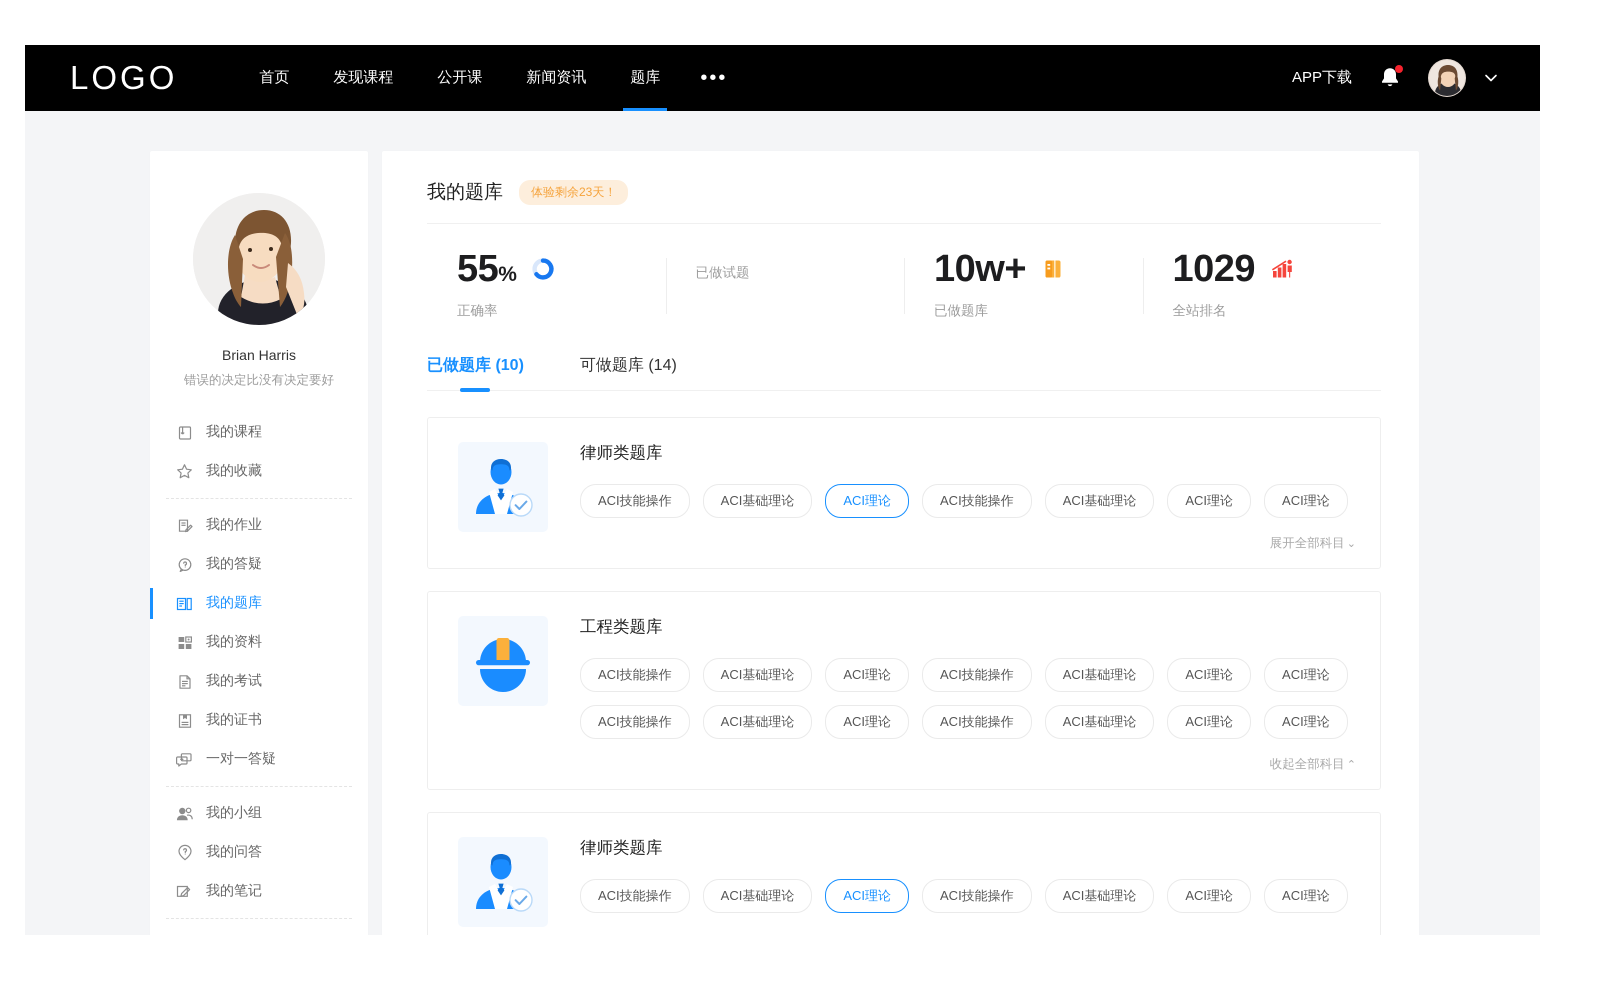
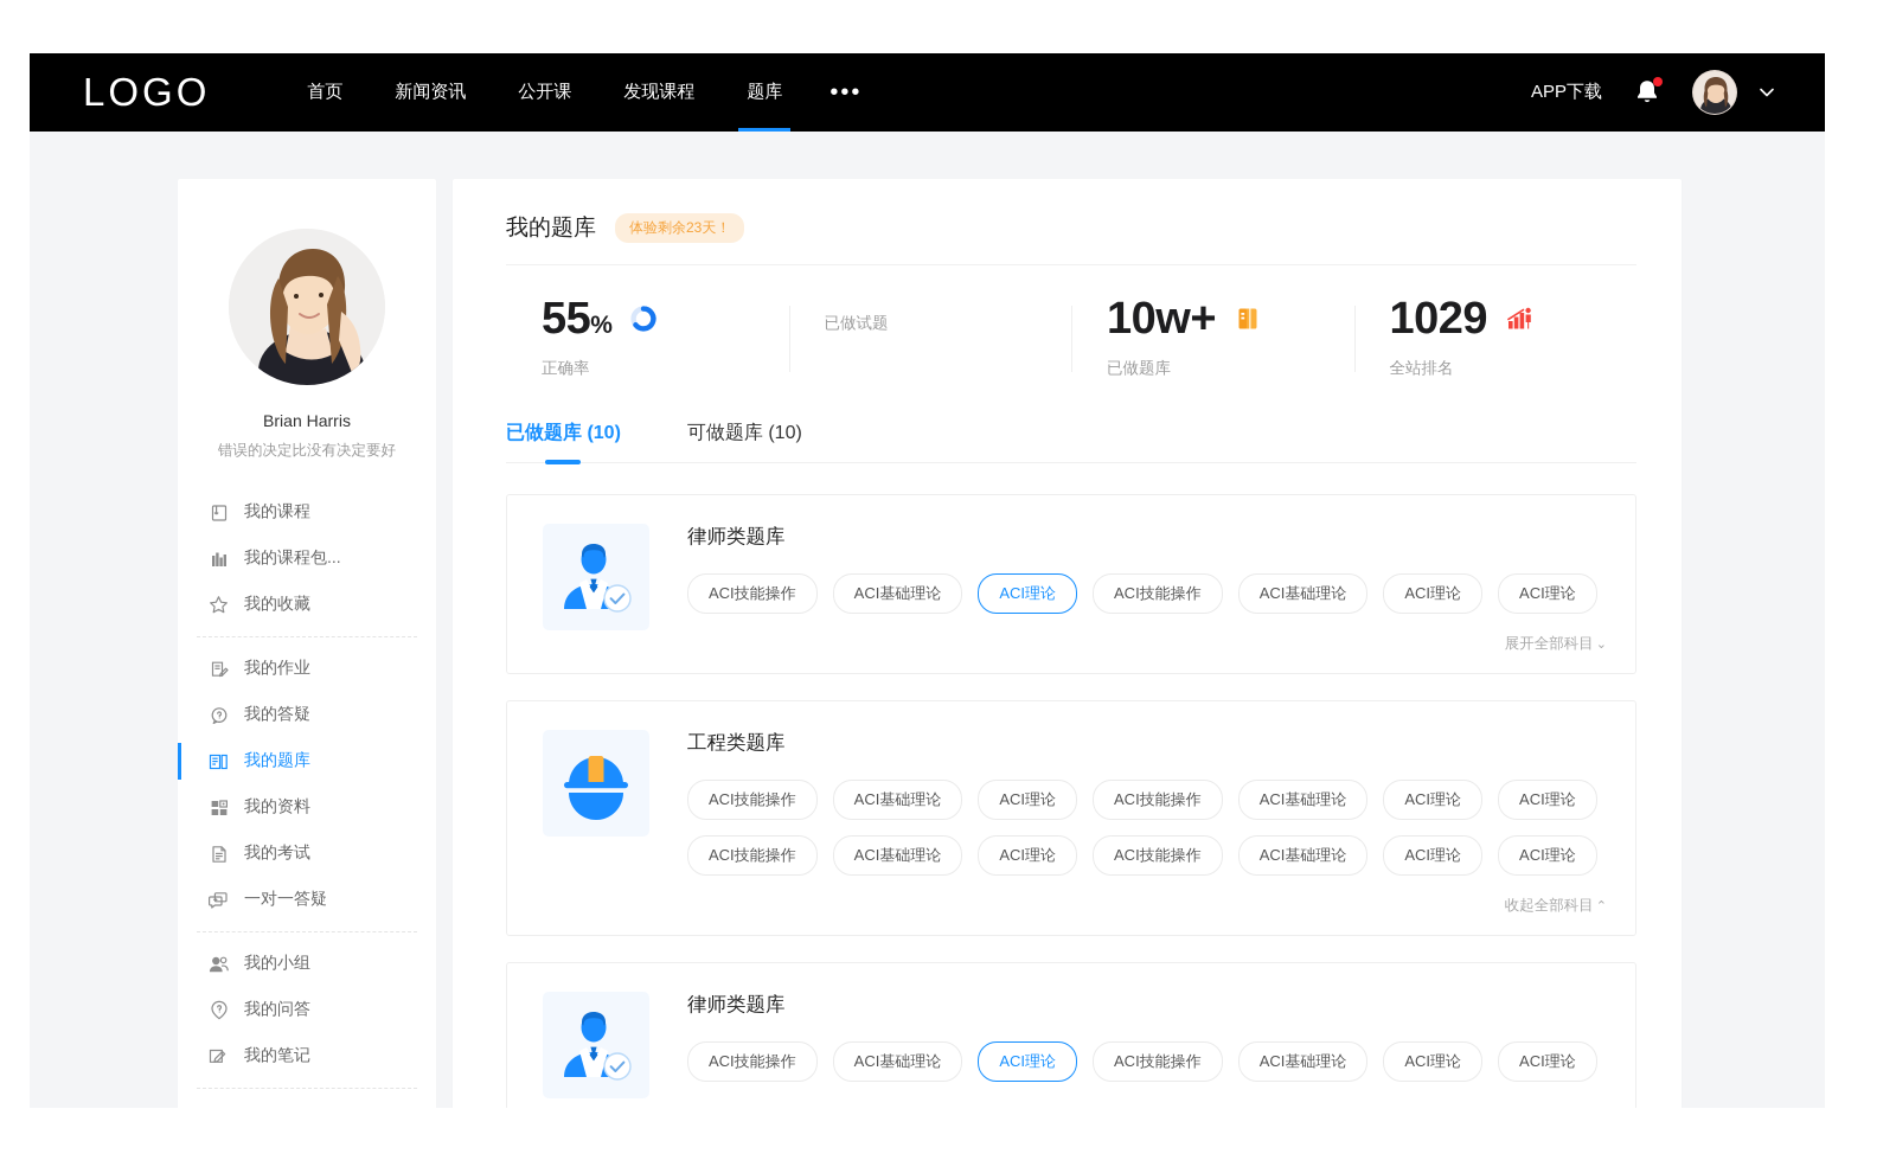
  LOGO
  首页
- 发现课程
+ 新闻资讯
  公开课
- 新闻资讯
+ 发现课程
  题库
  •••
  APP下载
  Brian Harris
  错误的决定比没有决定要好
  我的课程
+ 我的课程包...
  我的收藏
  我的作业
  我的答疑
  我的题库
  我的资料
  我的考试
- 我的证书
  一对一答疑
  我的小组
  我的问答
  我的笔记
  我的题库
  体验剩余23天！
  55%
  正确率
  已做试题
  10w+
  已做题库
  1029
  全站排名
  已做题库 (10)
- 可做题库 (14)
+ 可做题库 (10)
  律师类题库
  ACI技能操作
  ACI基础理论
  ACI理论
  ACI技能操作
  ACI基础理论
  ACI理论
  ACI理论
  展开全部科目 ⌄
  工程类题库
  ACI技能操作
  ACI基础理论
  ACI理论
  ACI技能操作
  ACI基础理论
  ACI理论
  ACI理论
  ACI技能操作
  ACI基础理论
  ACI理论
  ACI技能操作
  ACI基础理论
  ACI理论
  ACI理论
  收起全部科目 ⌃
  律师类题库
  ACI技能操作
  ACI基础理论
  ACI理论
  ACI技能操作
  ACI基础理论
  ACI理论
  ACI理论
